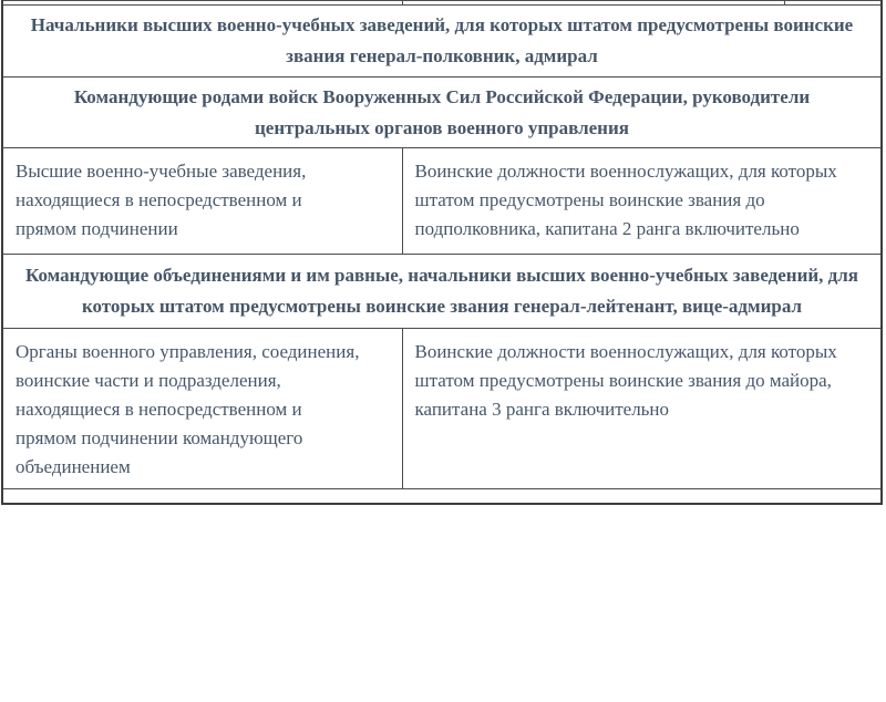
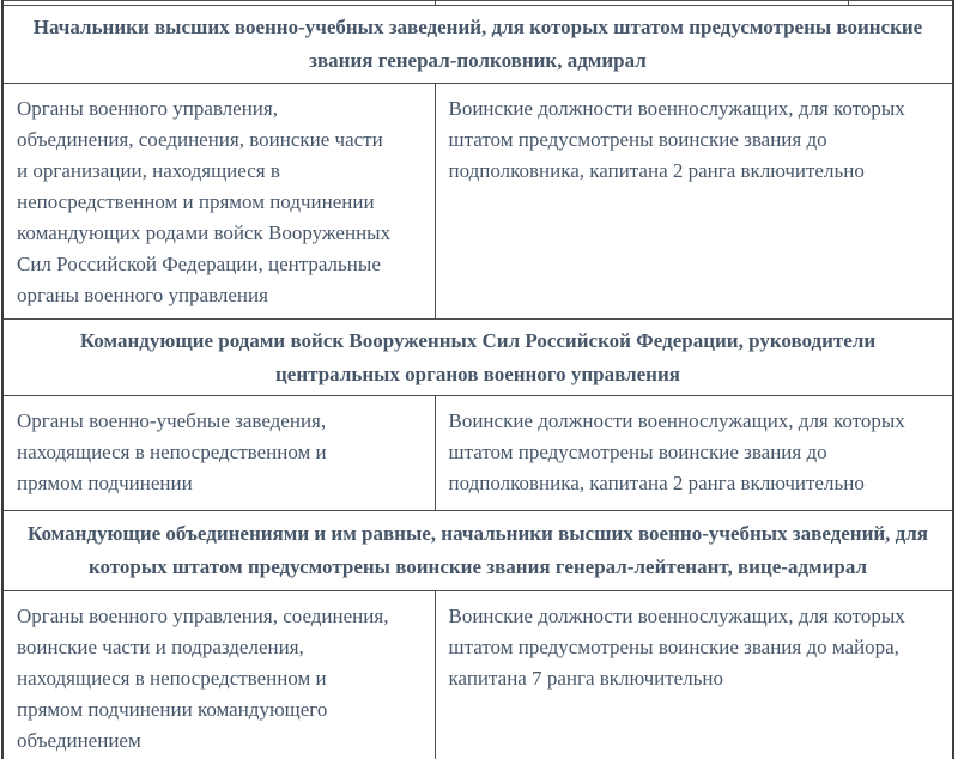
  Начальники высших военно-учебных заведений, для которых штатом предусмотрены воинские звания генерал-полковник, адмирал
+ Органы военного управления, объединения, соединения, воинские части и организации, находящиеся в непосредственном и прямом подчинении командующих родами войск Вооруженных Сил Российской Федерации, центральные органы военного управления	Воинские должности военнослужащих, для которых штатом предусмотрены воинские звания до подполковника, капитана 2 ранга включительно
  Командующие родами войск Вооруженных Сил Российской Федерации, руководители центральных органов военного управления
- Высшие военно-учебные заведения, находящиеся в непосредственном и прямом подчинении	Воинские должности военнослужащих, для которых штатом предусмотрены воинские звания до подполковника, капитана 2 ранга включительно
+ Органы военно-учебные заведения, находящиеся в непосредственном и прямом подчинении	Воинские должности военнослужащих, для которых штатом предусмотрены воинские звания до подполковника, капитана 2 ранга включительно
  Командующие объединениями и им равные, начальники высших военно-учебных заведений, для которых штатом предусмотрены воинские звания генерал-лейтенант, вице-адмирал
- Органы военного управления, соединения, воинские части и подразделения, находящиеся в непосредственном и прямом подчинении командующего объединением	Воинские должности военнослужащих, для которых штатом предусмотрены воинские звания до майора, капитана 3 ранга включительно
+ Органы военного управления, соединения, воинские части и подразделения, находящиеся в непосредственном и прямом подчинении командующего объединением	Воинские должности военнослужащих, для которых штатом предусмотрены воинские звания до майора, капитана 7 ранга включительно
